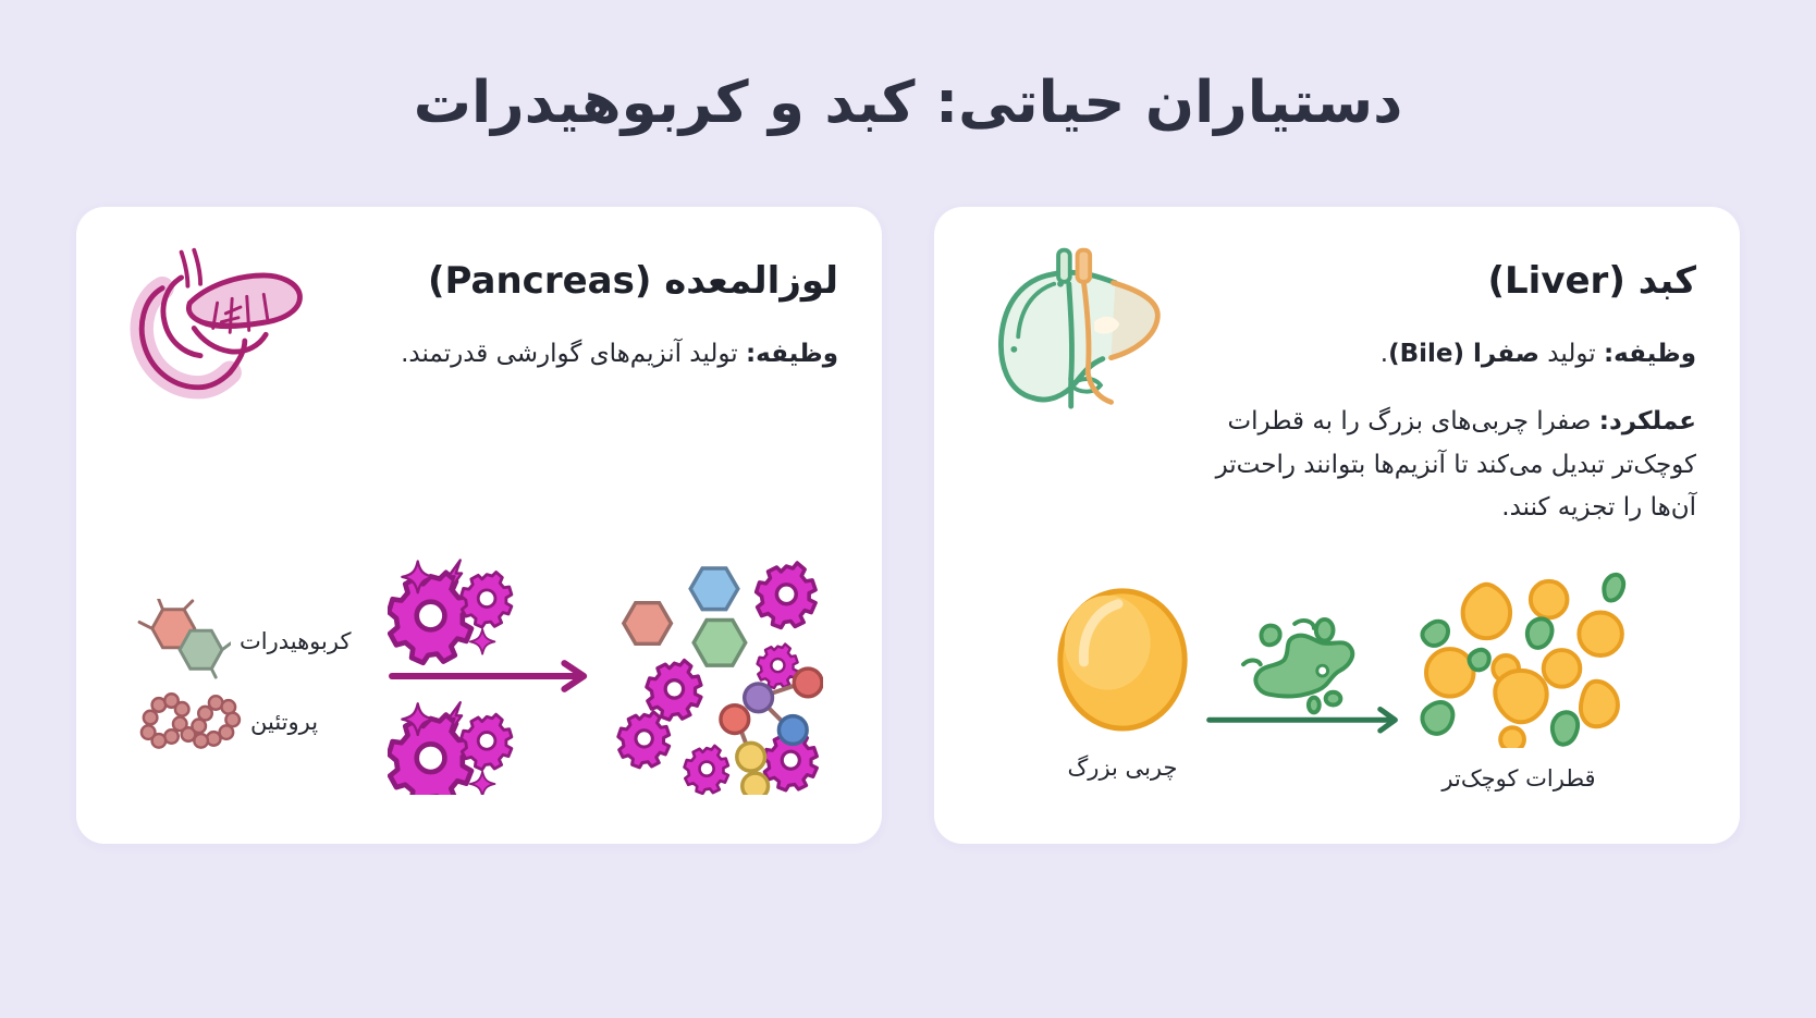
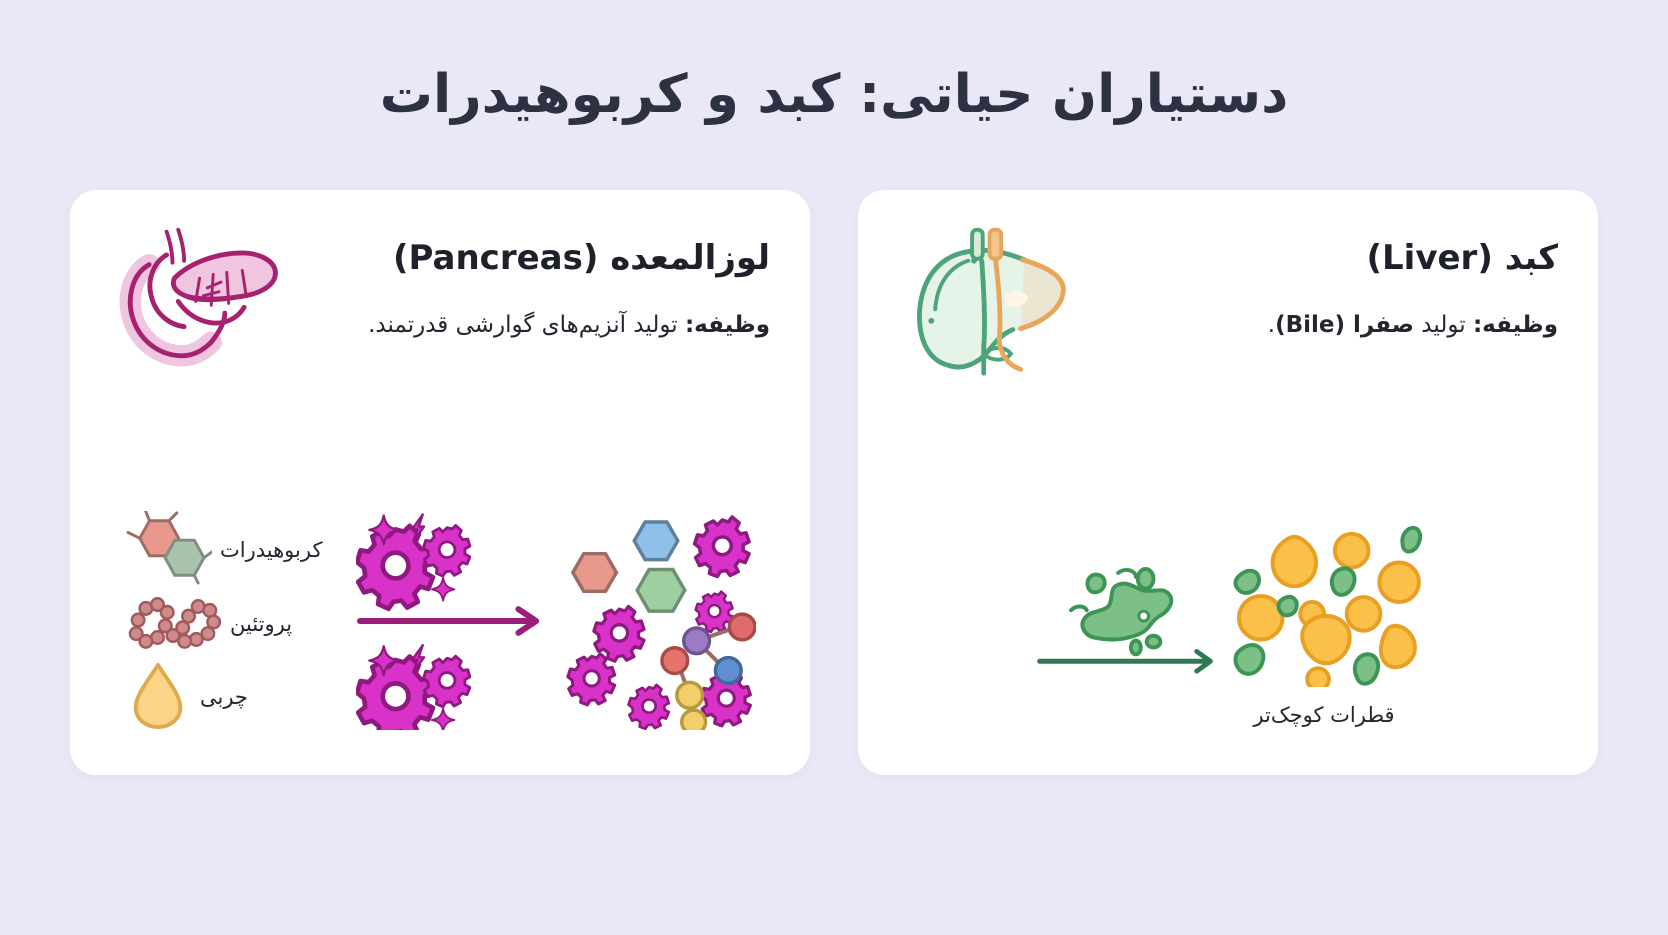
  دستیاران حیاتی: کبد و کربوهیدرات
  کبد (Liver)
  وظیفه: تولید صفرا (Bile).
- عملکرد: صفرا چربی‌های بزرگ را به قطرات کوچک‌تر تبدیل می‌کند تا آنزیم‌ها بتوانند راحت‌تر آن‌ها را تجزیه کنند.
- چربی بزرگ
  قطرات کوچک‌تر
  لوزالمعده (Pancreas)
  وظیفه: تولید آنزیم‌های گوارشی قدرتمند.
  کربوهیدرات
  پروتئین
+ چربی
